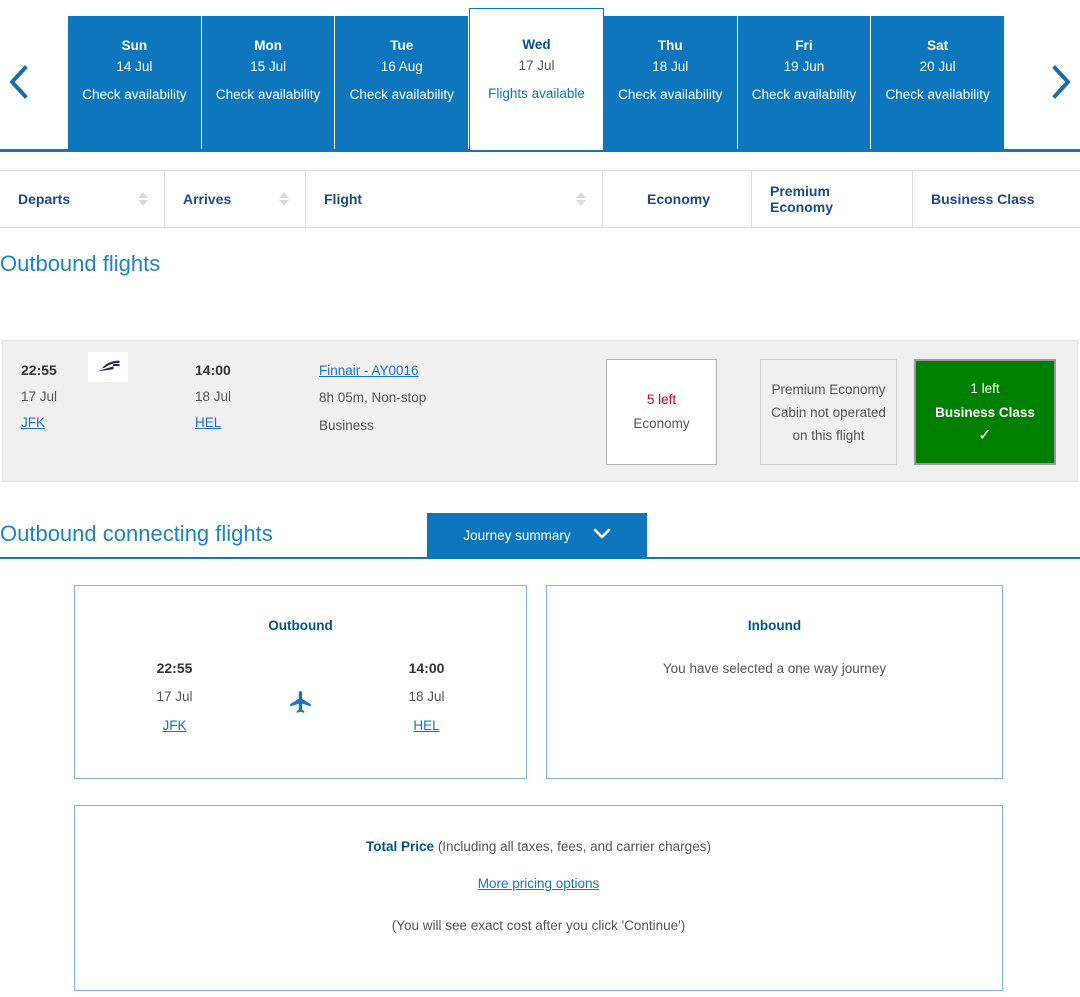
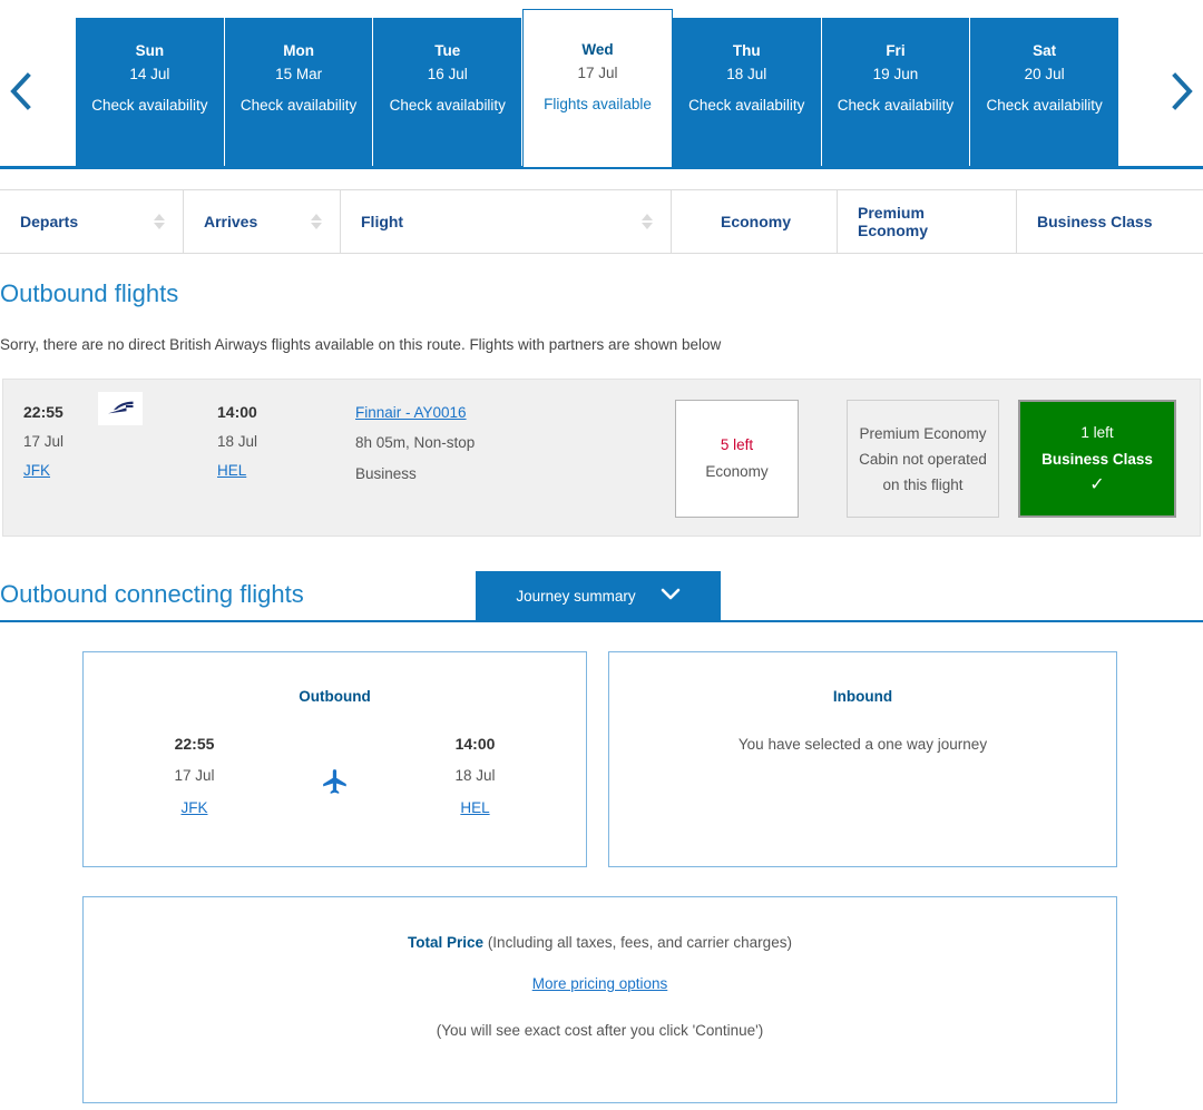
  Sun
  14 Jul
  Check availability
  Mon
- 15 Jul
+ 15 Mar
  Check availability
  Tue
- 16 Aug
+ 16 Jul
  Check availability
  Wed
  17 Jul
  Flights available
  Thu
  18 Jul
  Check availability
  Fri
  19 Jun
  Check availability
  Sat
  20 Jul
  Check availability
  Departs
  Arrives
  Flight
  Economy
  Premium Economy
  Business Class
  Outbound flights
+ Sorry, there are no direct British Airways flights available on this route. Flights with partners are shown below
  22:55
  17 Jul
  JFK
  14:00
  18 Jul
  HEL
  Finnair - AY0016
  8h 05m, Non-stop
  Business
  5 left
  Economy
  Premium Economy
  Cabin not operated
  on this flight
  1 left
  Business Class
  ✓
  Outbound connecting flights
  Journey summary
  Outbound
  22:55
  17 Jul
  JFK
  14:00
  18 Jul
  HEL
  Inbound
  You have selected a one way journey
  Total Price (Including all taxes, fees, and carrier charges)
  More pricing options
  (You will see exact cost after you click 'Continue')
